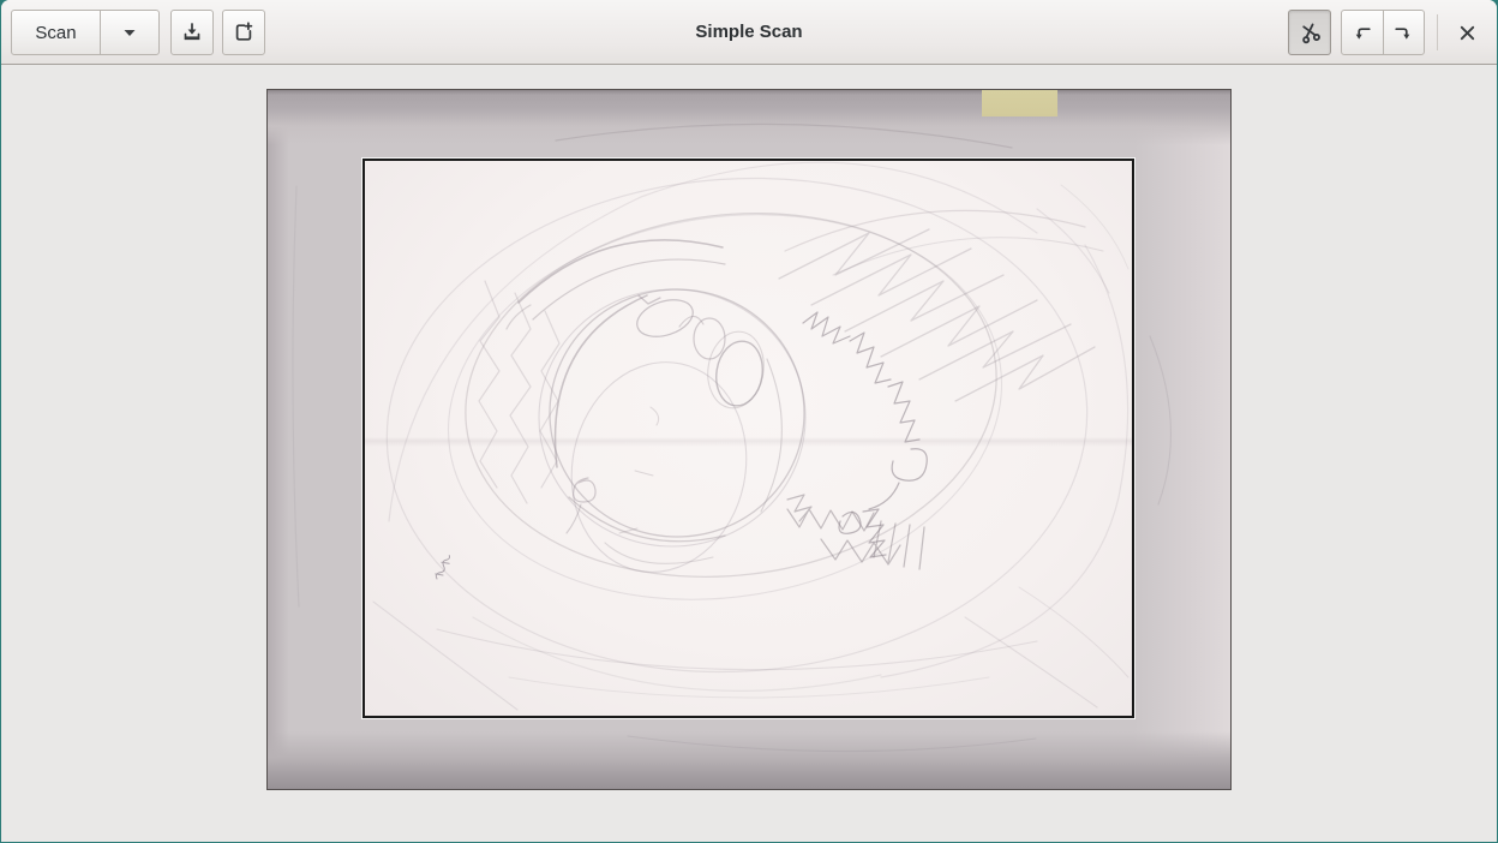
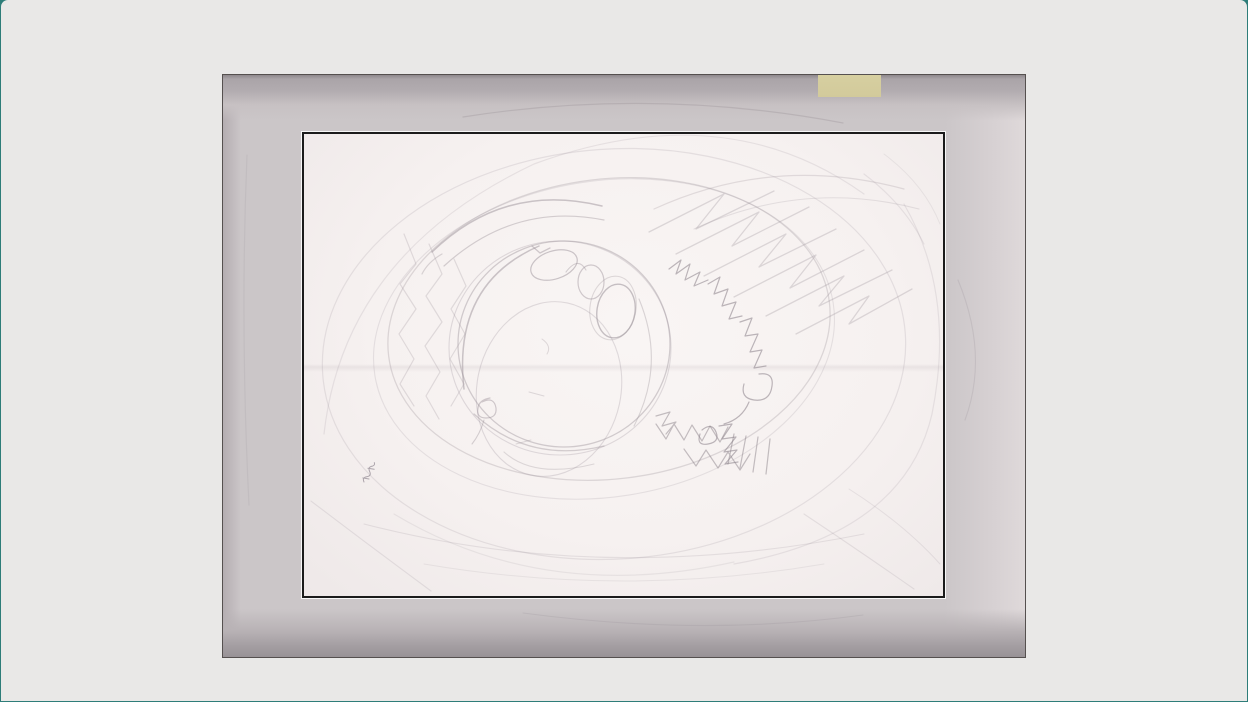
- Simple Scan
- Scan
